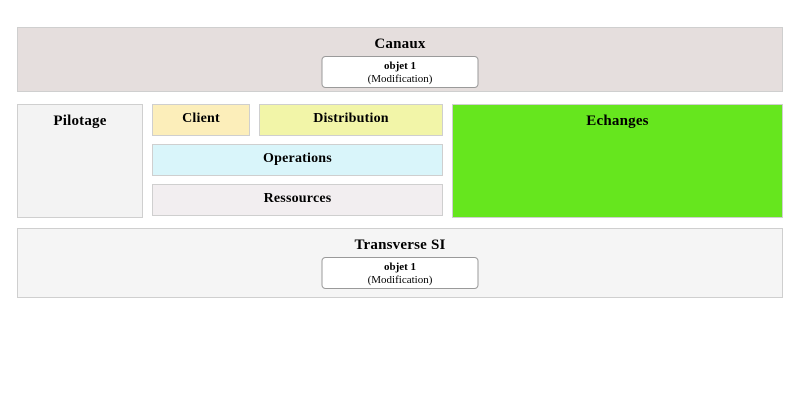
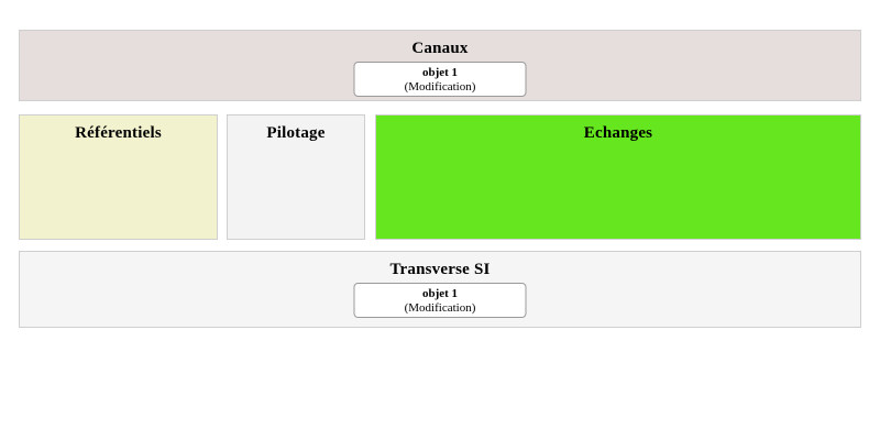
  Canaux
  objet 1
  (Modification)
+ Référentiels
  Pilotage
- Client
- Distribution
- Operations
- Ressources
  Echanges
  Transverse SI
  objet 1
  (Modification)
